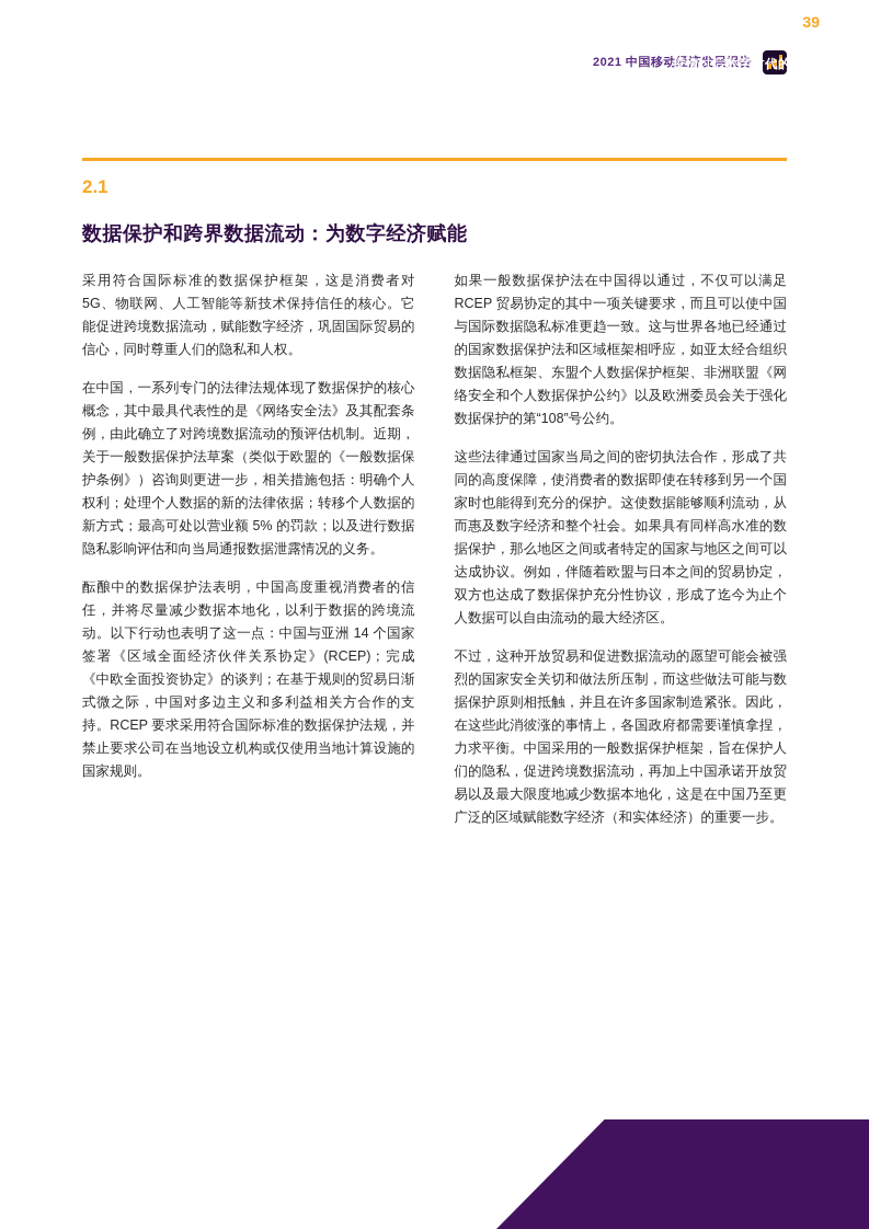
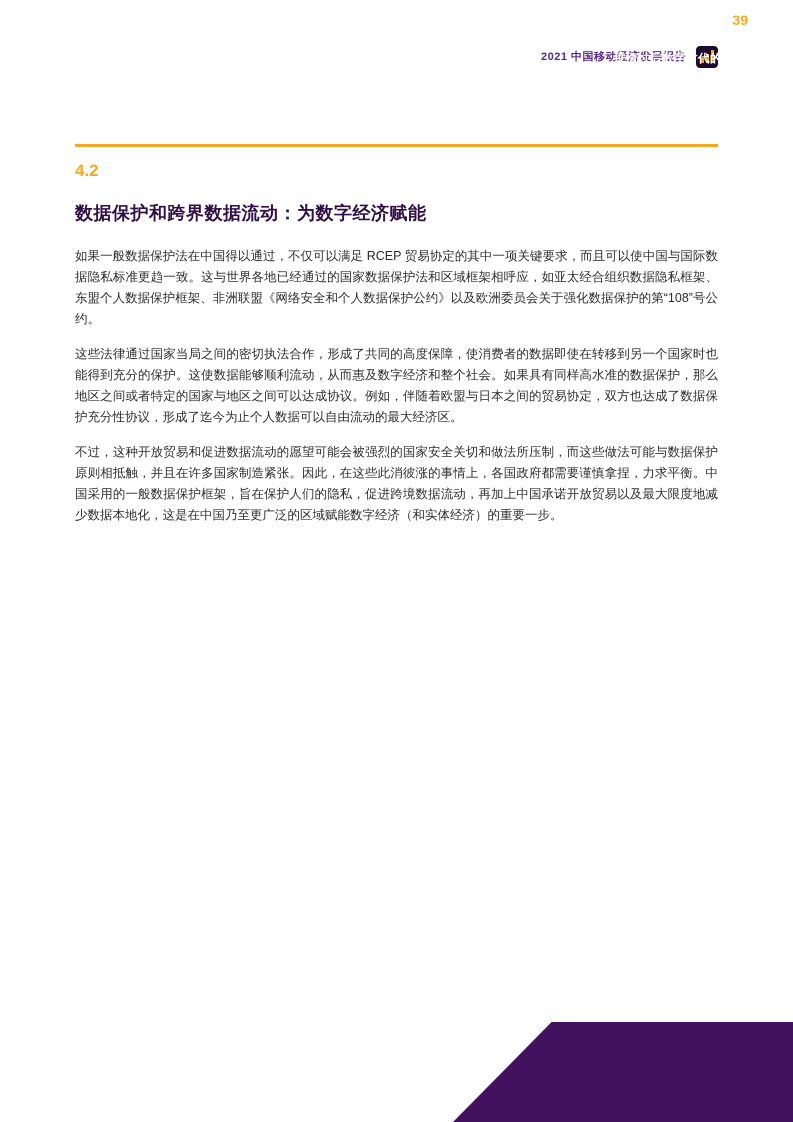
  2021 中国移动经济发展报告
- 2.1
+ 4.2
  数据保护和跨界数据流动：为数字经济赋能
- 采用符合国际标准的数据保护框架，这是消费者对 5G、物联网、人工智能等新技术保持信任的核心。它能促进跨境数据流动，赋能数字经济，巩固国际贸易的信心，同时尊重人们的隐私和人权。
- 在中国，一系列专门的法律法规体现了数据保护的核心概念，其中最具代表性的是《网络安全法》及其配套条例，由此确立了对跨境数据流动的预评估机制。近期，关于一般数据保护法草案（类似于欧盟的《一般数据保护条例》）咨询则更进一步，相关措施包括：明确个人权利；处理个人数据的新的法律依据；转移个人数据的新方式；最高可处以营业额 5% 的罚款；以及进行数据隐私影响评估和向当局通报数据泄露情况的义务。
- 酝酿中的数据保护法表明，中国高度重视消费者的信任，并将尽量减少数据本地化，以利于数据的跨境流动。以下行动也表明了这一点：中国与亚洲 14 个国家签署《区域全面经济伙伴关系协定》(RCEP)；完成《中欧全面投资协定》的谈判；在基于规则的贸易日渐式微之际，中国对多边主义和多利益相关方合作的支持。RCEP 要求采用符合国际标准的数据保护法规，并禁止要求公司在当地设立机构或仅使用当地计算设施的国家规则。
  如果一般数据保护法在中国得以通过，不仅可以满足 RCEP 贸易协定的其中一项关键要求，而且可以使中国与国际数据隐私标准更趋一致。这与世界各地已经通过的国家数据保护法和区域框架相呼应，如亚太经合组织数据隐私框架、东盟个人数据保护框架、非洲联盟《网络安全和个人数据保护公约》以及欧洲委员会关于强化数据保护的第“108”号公约。
  这些法律通过国家当局之间的密切执法合作，形成了共同的高度保障，使消费者的数据即使在转移到另一个国家时也能得到充分的保护。这使数据能够顺利流动，从而惠及数字经济和整个社会。如果具有同样高水准的数据保护，那么地区之间或者特定的国家与地区之间可以达成协议。例如，伴随着欧盟与日本之间的贸易协定，双方也达成了数据保护充分性协议，形成了迄今为止个人数据可以自由流动的最大经济区。
  不过，这种开放贸易和促进数据流动的愿望可能会被强烈的国家安全关切和做法所压制，而这些做法可能与数据保护原则相抵触，并且在许多国家制造紧张。因此，在这些此消彼涨的事情上，各国政府都需要谨慎拿捏，力求平衡。中国采用的一般数据保护框架，旨在保护人们的隐私，促进跨境数据流动，再加上中国承诺开放贸易以及最大限度地减少数据本地化，这是在中国乃至更广泛的区域赋能数字经济（和实体经济）的重要一步。
  39
  疫情过后数字时代的支持政策
